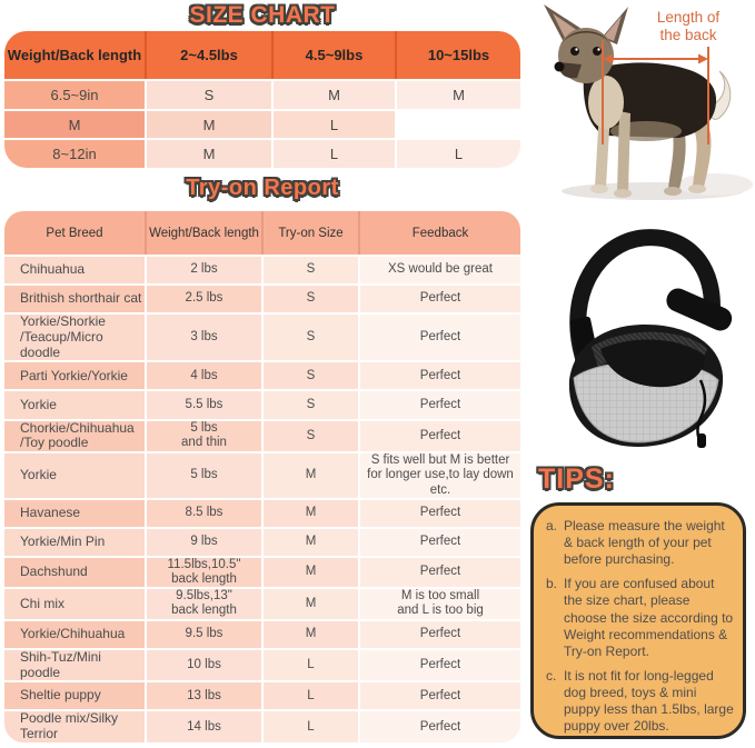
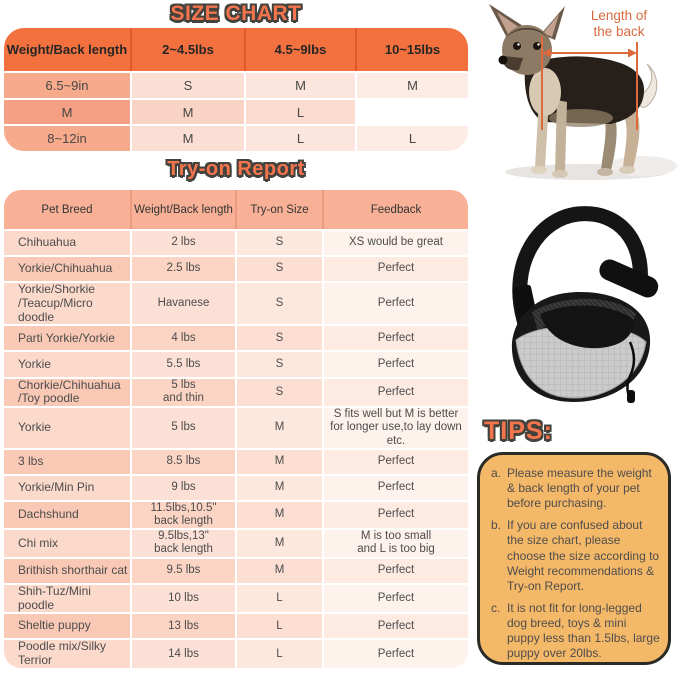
  SIZE CHART
  Weight/Back length
  2~4.5lbs
  4.5~9lbs
  10~15lbs
  6.5~9in
  S
  M
  M
  M
  M
  L
  8~12in
  M
  L
  L
  Length of
  the back
  Try-on Report
  Pet Breed
  Weight/Back length
  Try-on Size
  Feedback
  Chihuahua
  2 lbs
  S
  XS would be great
- Brithish shorthair cat
+ Yorkie/Chihuahua
  2.5 lbs
  S
  Perfect
  Yorkie/Shorkie
  /Teacup/Micro doodle
- 3 lbs
+ Havanese
  S
  Perfect
  Parti Yorkie/Yorkie
  4 lbs
  S
  Perfect
  Yorkie
  5.5 lbs
  S
  Perfect
  Chorkie/Chihuahua
  /Toy poodle
  5 lbs
  and thin
  S
  Perfect
  Yorkie
  5 lbs
  M
  S fits well but M is better
  for longer use,to lay down etc.
- Havanese
+ 3 lbs
  8.5 lbs
  M
  Perfect
  Yorkie/Min Pin
  9 lbs
  M
  Perfect
  Dachshund
  11.5lbs,10.5"
  back length
  M
  Perfect
  Chi mix
  9.5lbs,13"
  back length
  M
  M is too small
  and L is too big
- Yorkie/Chihuahua
+ Brithish shorthair cat
  9.5 lbs
  M
  Perfect
  Shih-Tuz/Mini poodle
  10 lbs
  L
  Perfect
  Sheltie puppy
  13 lbs
  L
  Perfect
  Poodle mix/Silky
  Terrior
  14 lbs
  L
  Perfect
  TIPS:
  a.
  Please measure the weight & back length of your pet before purchasing.
  b.
  If you are confused about the size chart, please choose the size according to Weight recommendations & Try-on Report.
  c.
  It is not fit for long-legged dog breed, toys & mini puppy less than 1.5lbs, large puppy over 20lbs.
